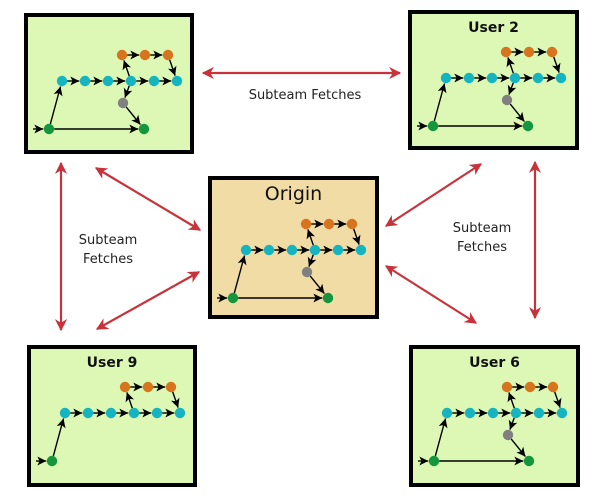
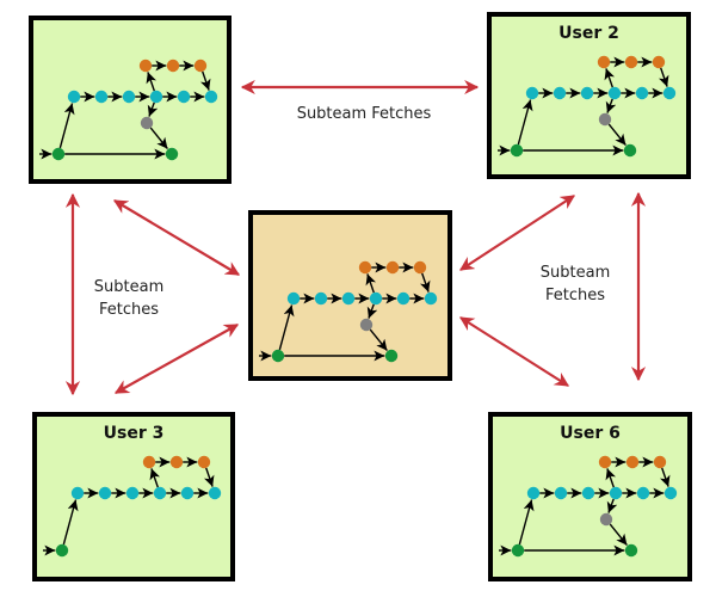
  Subteam Fetches
  Subteam
  Fetches
  Subteam
  Fetches
  User 2
- Origin
- User 9
+ User 3
  User 6
